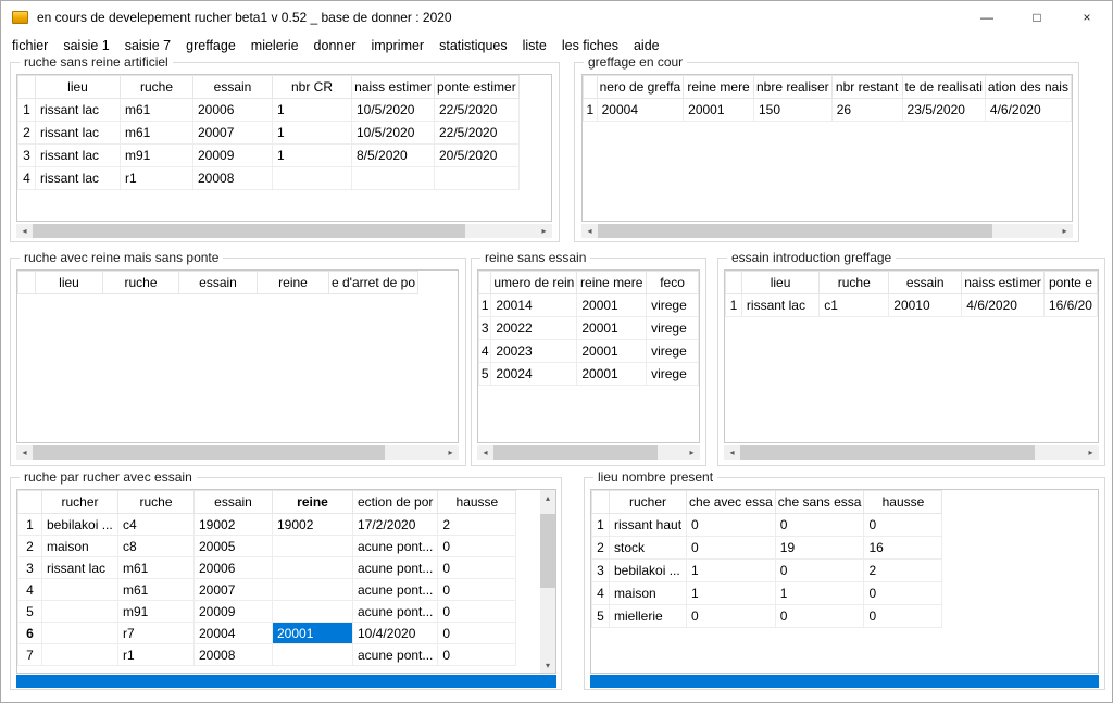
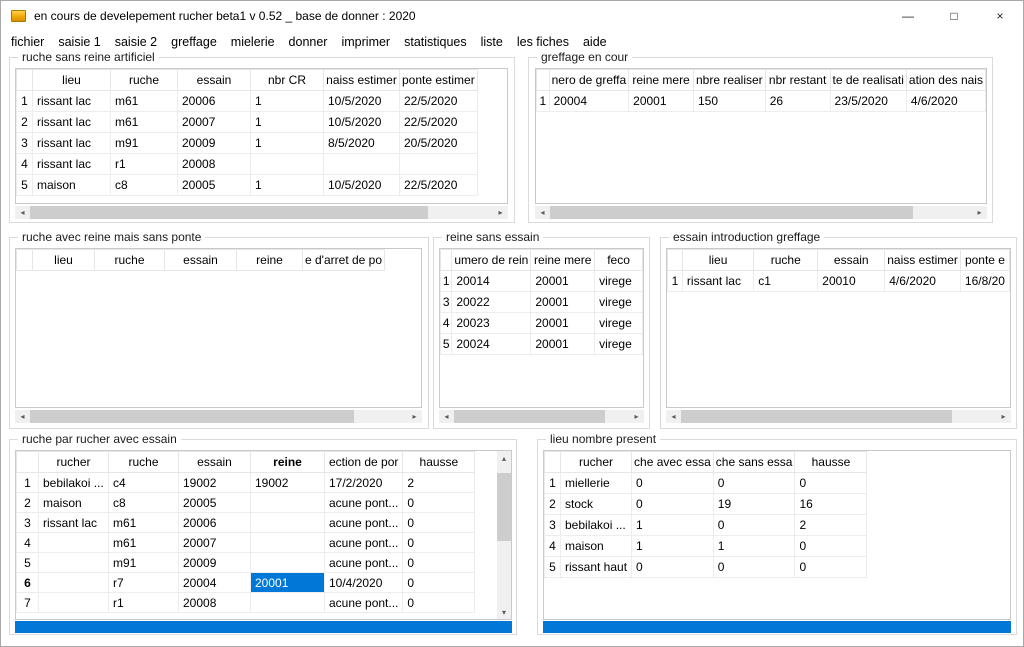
  en cours de develepement rucher beta1 v 0.52 _ base de donner : 2020
  —
  □
  ×
  fichier
  saisie 1
- saisie 7
+ saisie 2
  greffage
  mielerie
  donner
  imprimer
  statistiques
  liste
  les fiches
  aide
  ruche sans reine artificiel
  	lieu	ruche	essain	nbr CR	naiss estimer	ponte estimer
  1	rissant lac	m61	20006	1	10/5/2020	22/5/2020
  2	rissant lac	m61	20007	1	10/5/2020	22/5/2020
  3	rissant lac	m91	20009	1	8/5/2020	20/5/2020
  4	rissant lac	r1	20008
+ 5	maison	c8	20005	1	10/5/2020	22/5/2020
  ◂
  ▸
  greffage en cour
  	nero de greffa	reine mere	nbre realiser	nbr restant	te de realisati	ation des nais
  1	20004	20001	150	26	23/5/2020	4/6/2020
  ◂
  ▸
  ruche avec reine mais sans ponte
  	lieu	ruche	essain	reine	e d'arret de po
  ◂
  ▸
  reine sans essain
  	umero de rein	reine mere	feco
  1	20014	20001	virege
  3	20022	20001	virege
  4	20023	20001	virege
  5	20024	20001	virege
  ◂
  ▸
  essain introduction greffage
  	lieu	ruche	essain	naiss estimer	ponte e
- 1	rissant lac	c1	20010	4/6/2020	16/6/20
+ 1	rissant lac	c1	20010	4/6/2020	16/8/20
  ◂
  ▸
  ruche par rucher avec essain
  	rucher	ruche	essain	reine	ection de por	hausse
  1	bebilakoi ...	c4	19002	19002	17/2/2020	2
  2	maison	c8	20005		acune pont...	0
  3	rissant lac	m61	20006		acune pont...	0
  4		m61	20007		acune pont...	0
  5		m91	20009		acune pont...	0
  6		r7	20004	20001	10/4/2020	0
  7		r1	20008		acune pont...	0
  ▴
  ▾
  lieu nombre present
  	rucher	che avec essa	che sans essa	hausse
- 1	rissant haut	0	0	0
+ 1	miellerie	0	0	0
  2	stock	0	19	16
  3	bebilakoi ...	1	0	2
  4	maison	1	1	0
- 5	miellerie	0	0	0
+ 5	rissant haut	0	0	0
